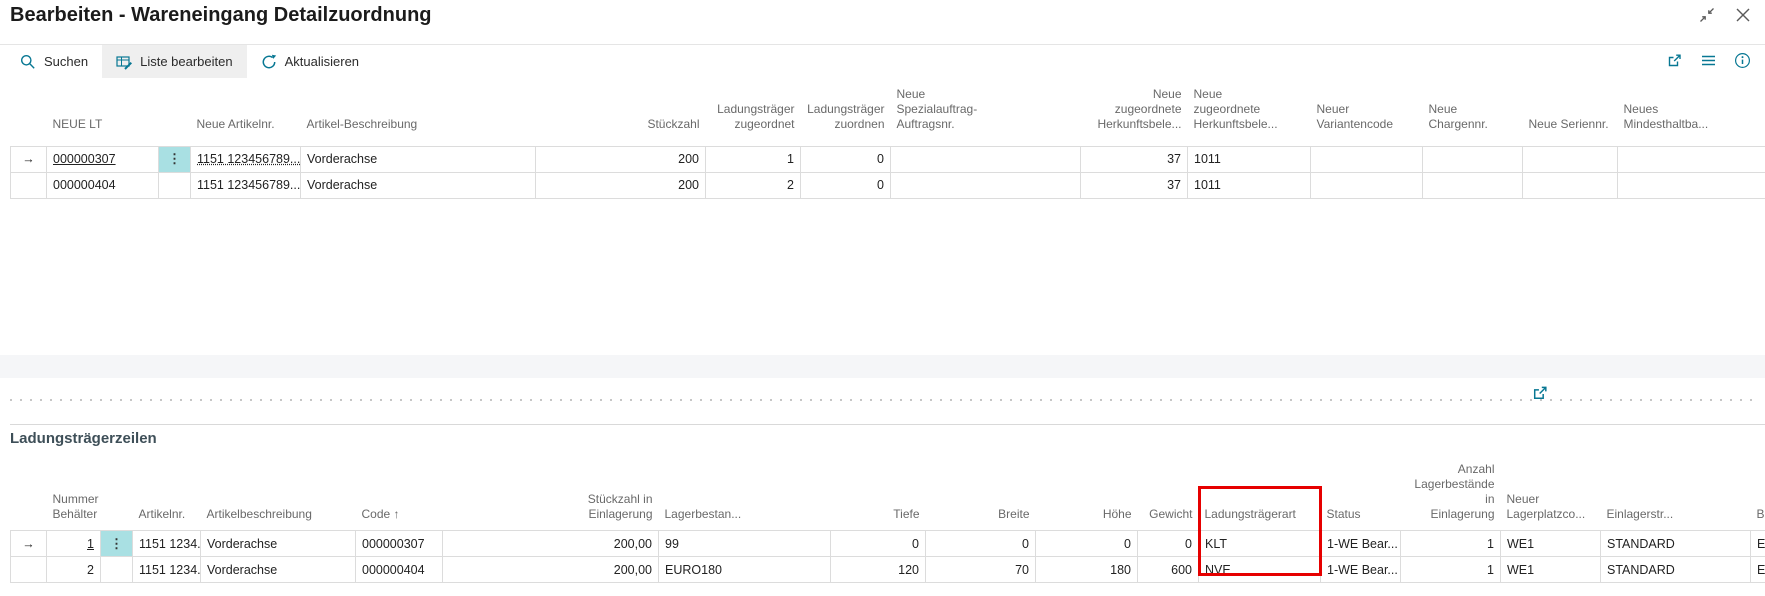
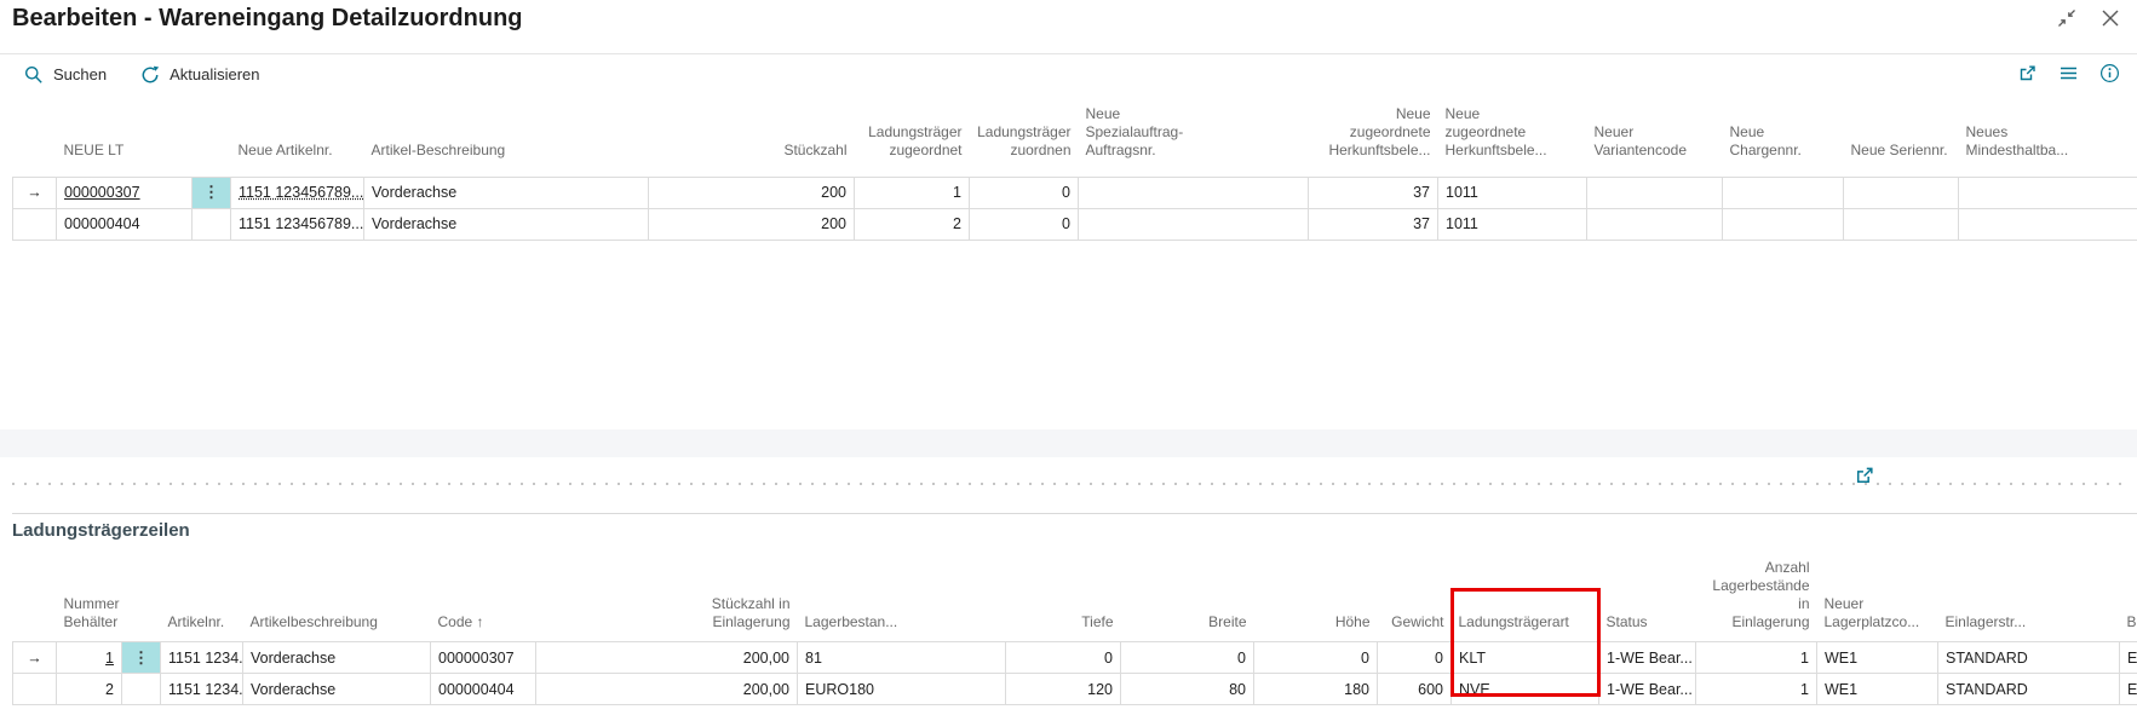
  Bearbeiten - Wareneingang Detailzuordnung
  Suchen
- Liste bearbeiten
  Aktualisieren
  	NEUE LT		Neue Artikelnr.	Artikel-Beschreibung	Stückzahl	Ladungsträger zugeordnet	Ladungsträger zuordnen	Neue Spezialauftrag- Auftragsnr.	Neue zugeordnete Herkunftsbele...	Neue zugeordnete Herkunftsbele...	Neuer Variantencode	Neue Chargennr.	Neue Seriennr.	Neues Mindesthaltba...
  →	000000307	⋮	1151 123456789...	Vorderachse	200	1	0		37	1011
  	000000404		1151 123456789...	Vorderachse	200	2	0		37	1011
  Ladungsträgerzeilen
  	Nummer Behälter		Artikelnr.	Artikelbeschreibung	Code ↑	Stückzahl in Einlagerung	Lagerbestan...	Tiefe	Breite	Höhe	Gewicht	Ladungsträgerart	Status	Anzahl Lagerbestände in Einlagerung	Neuer Lagerplatzco...	Einlagerstr...	B
- →	1	⋮	1151 1234.	Vorderachse	000000307	200,00	99	0	0	0	0	KLT	1-WE Bear...	1	WE1	STANDARD	E
+ →	1	⋮	1151 1234.	Vorderachse	000000307	200,00	81	0	0	0	0	KLT	1-WE Bear...	1	WE1	STANDARD	E
- 	2		1151 1234.	Vorderachse	000000404	200,00	EURO180	120	70	180	600	NVE	1-WE Bear...	1	WE1	STANDARD	E
+ 	2		1151 1234.	Vorderachse	000000404	200,00	EURO180	120	80	180	600	NVE	1-WE Bear...	1	WE1	STANDARD	E
